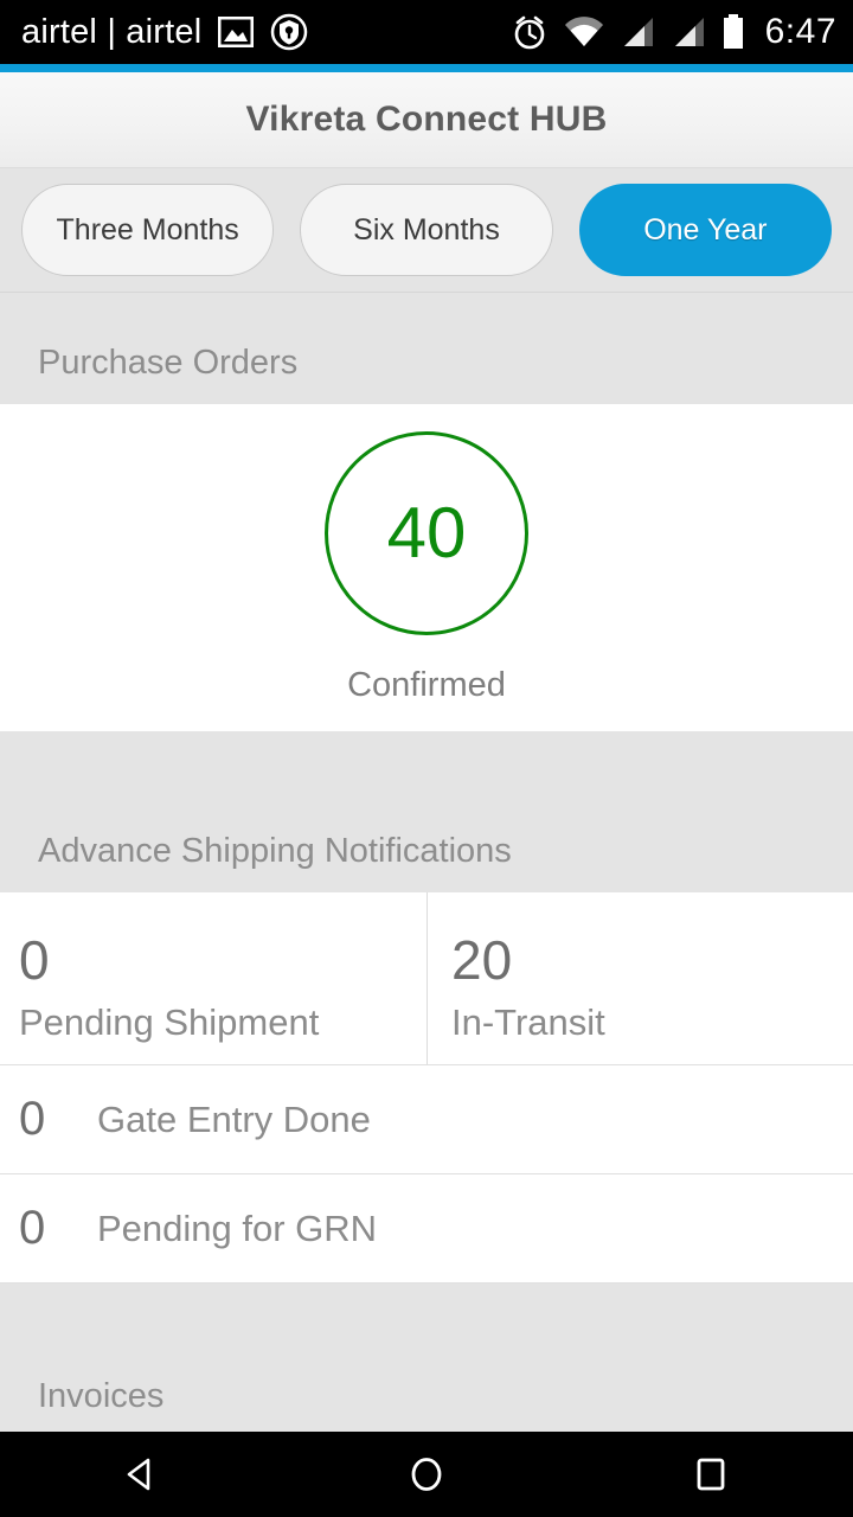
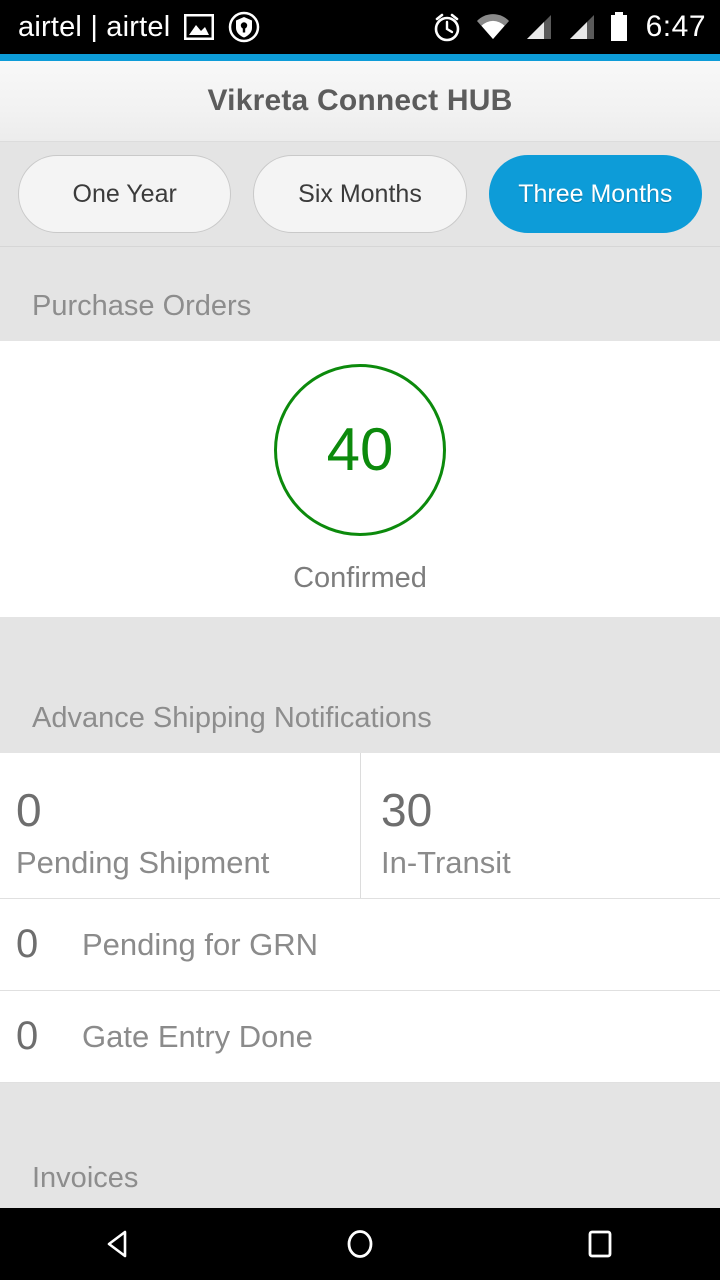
  airtel | airtel
  6:47
  Vikreta Connect HUB
- Three Months
+ One Year
  Six Months
- One Year
+ Three Months
  Purchase Orders
  40
  Confirmed
  Advance Shipping Notifications
  0
  Pending Shipment
- 20
+ 30
  In-Transit
  0
- Gate Entry Done
+ Pending for GRN
  0
- Pending for GRN
+ Gate Entry Done
  Invoices
